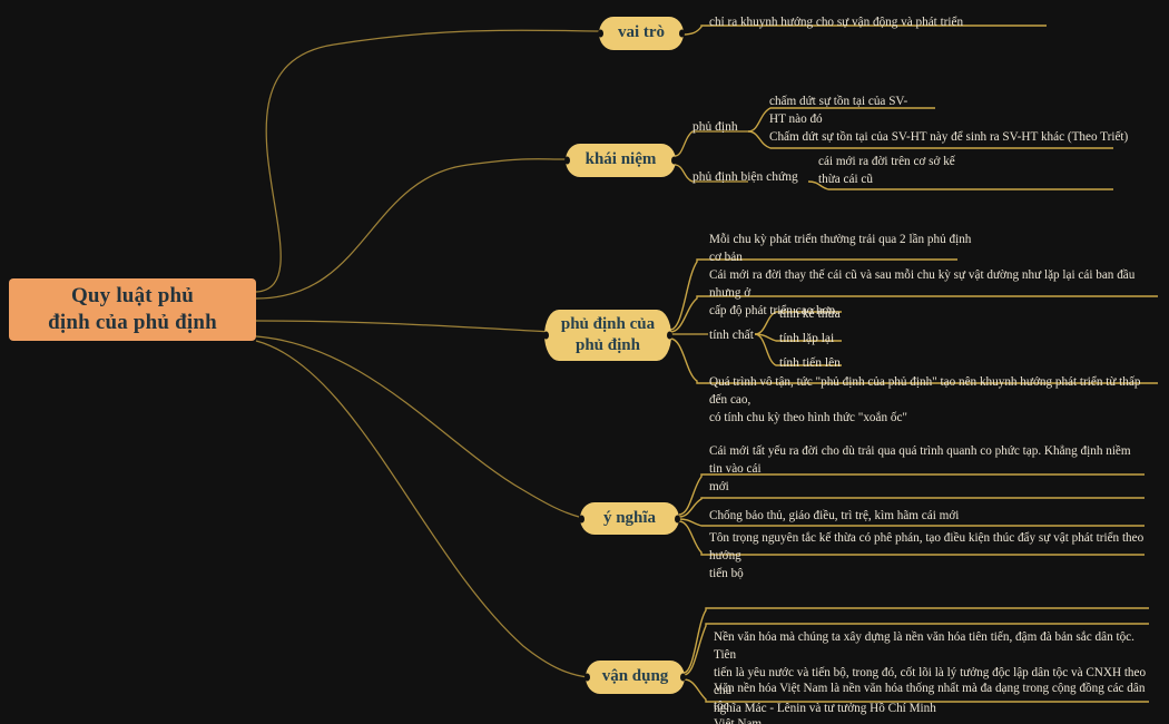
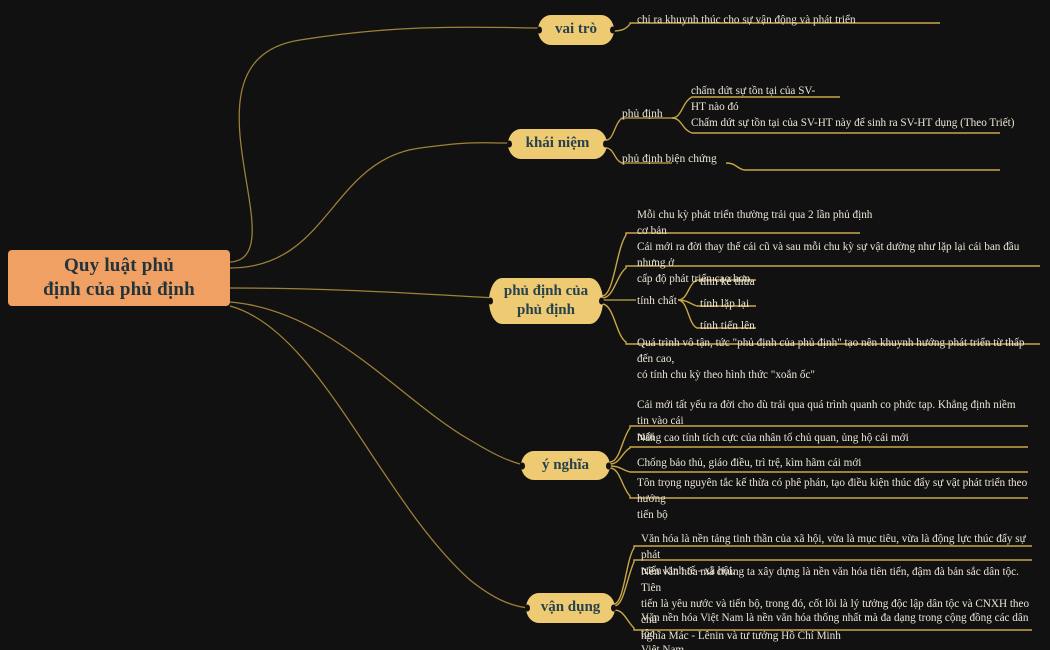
  Quy luật phủ
  định của phủ định
  vai trò
  khái niệm
  phủ định của
  phủ định
  ý nghĩa
  vận dụng
- chỉ ra khuynh hướng cho sự vận động và phát triển
+ chỉ ra khuynh thúc cho sự vận động và phát triển
  phủ định
  phủ định biện chứng
  chấm dứt sự tồn tại của SV-
  HT nào đó
- Chấm dứt sự tồn tại của SV-HT này để sinh ra SV-HT khác (Theo Triết)
+ Chấm dứt sự tồn tại của SV-HT này để sinh ra SV-HT dụng (Theo Triết)
- cái mới ra đời trên cơ sở kế
- thừa cái cũ
  Mỗi chu kỳ phát triển thường trải qua 2 lần phủ định
  cơ bản
  Cái mới ra đời thay thế cái cũ và sau mỗi chu kỳ sự vật dường như lặp lại cái ban đầu nhưng ở
  cấp độ phát triển cao hơn.
  tính chất
  tính kế thừa
  tính lặp lại
  tính tiến lên
  Quá trình vô tận, tức "phủ định của phủ định" tạo nên khuynh hướng phát triển từ thấp đến cao,
  có tính chu kỳ theo hình thức "xoắn ốc"
  Cái mới tất yếu ra đời cho dù trải qua quá trình quanh co phức tạp. Khẳng định niềm tin vào cái
  mới
+ Nâng cao tính tích cực của nhân tố chủ quan, ủng hộ cái mới
  Chống bảo thủ, giáo điều, trì trệ, kìm hãm cái mới
  Tôn trọng nguyên tắc kế thừa có phê phán, tạo điều kiện thúc đẩy sự vật phát triển theo hướng
  tiến bộ
+ Văn hóa là nền tảng tinh thần của xã hội, vừa là mục tiêu, vừa là động lực thúc đẩy sự phát
+ triển kinh tế - xã hội.
  Nền văn hóa mà chúng ta xây dựng là nền văn hóa tiên tiến, đậm đà bản sắc dân tộc. Tiên
  tiến là yêu nước và tiến bộ, trong đó, cốt lõi là lý tưởng độc lập dân tộc và CNXH theo chủ
  nghĩa Mác - Lênin và tư tưởng Hồ Chí Minh
  Văn nền hóa Việt Nam là nền văn hóa thống nhất mà đa dạng trong cộng đồng các dân tộc
